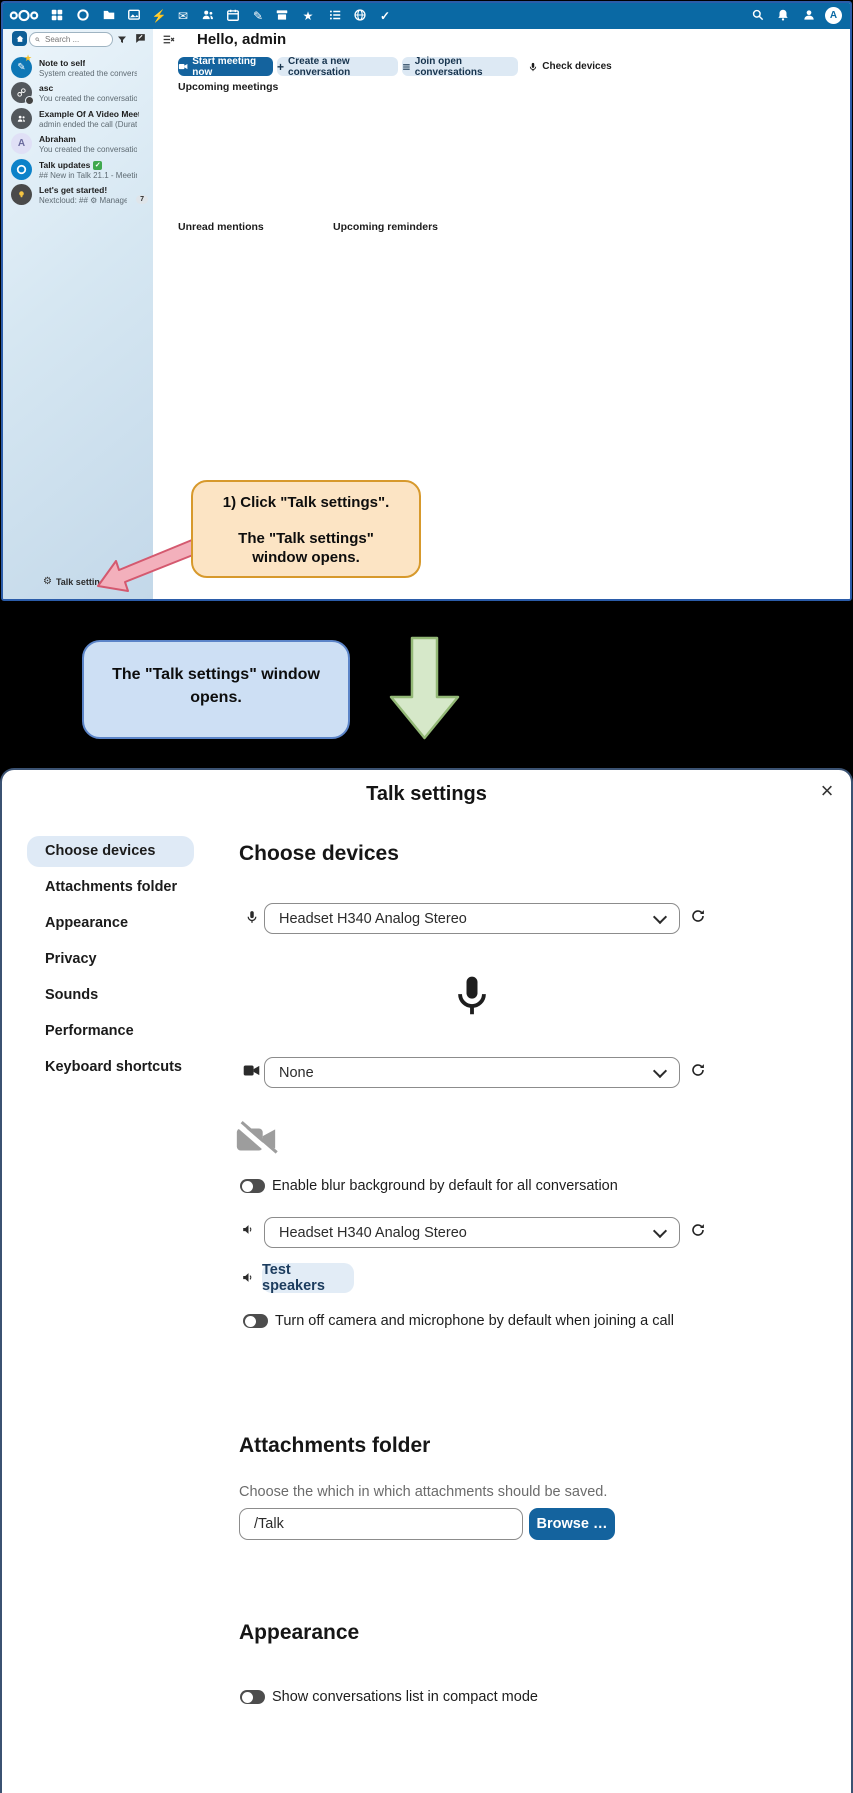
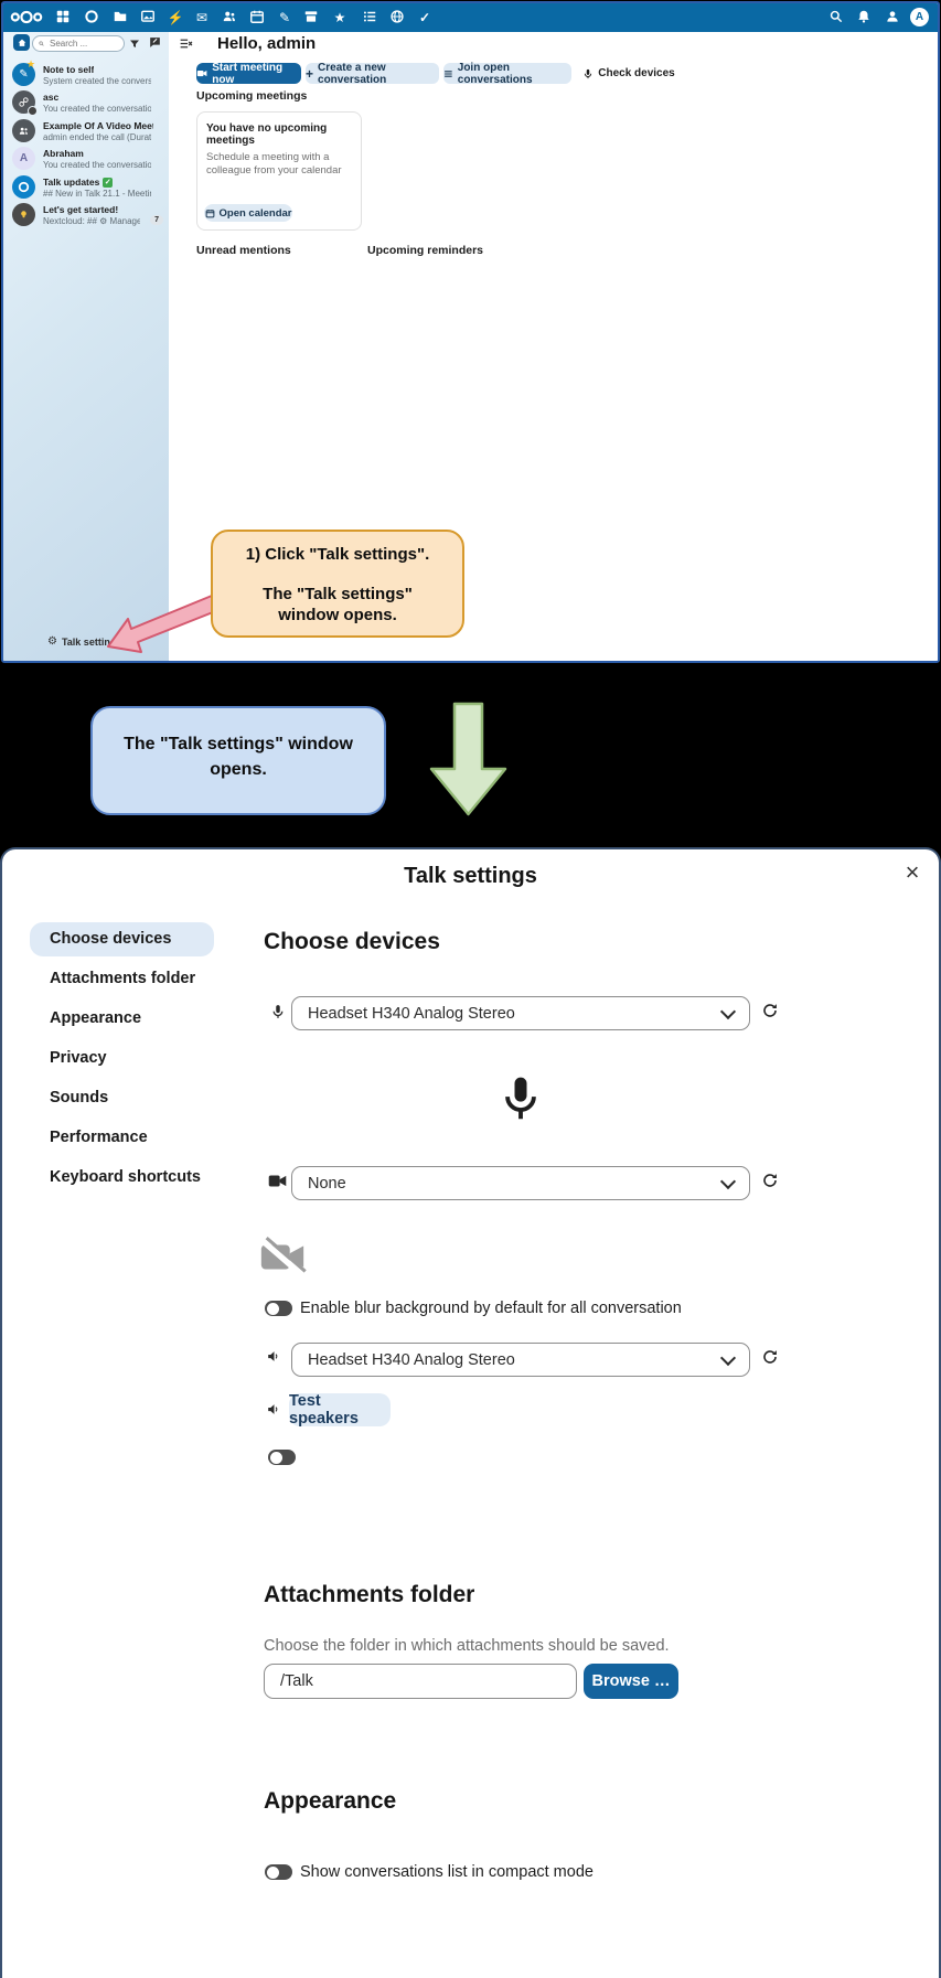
  ⚡
  ✉
  ✎
  ★
  ✓
  A
  Search ...
  ✎
  ★
  Note to self
  System created the convers
  asc
  You created the conversatio
  Example Of A Video Mee
  admin ended the call (Durat
  A
  Abraham
  You created the conversatio
  Talk updates
  ## New in Talk 21.1 - Meeti
  Let's get started!
  Nextcloud: ## ⚙ Manage
  ⚙
  Talk settin
  Hello, admin
  Start meeting now
  +
  Create a new conversation
  Join open conversations
  Check devices
  Upcoming meetings
+ You have no upcoming meetings
+ Schedule a meeting with a colleague from your calendar
+ Open calendar
  Unread mentions
  Upcoming reminders
  1) Click "Talk settings".
  The "Talk settings" window opens.
  The "Talk settings" window opens.
  Talk settings
  ×
  Choose devices
  Attachments folder
  Appearance
  Privacy
  Sounds
  Performance
  Keyboard shortcuts
  Choose devices
  Headset H340 Analog Stereo
  None
  Enable blur background by default for all conversation
  Headset H340 Analog Stereo
  Test speakers
- Turn off camera and microphone by default when joining a call
  Attachments folder
- Choose the which in which attachments should be saved.
+ Choose the folder in which attachments should be saved.
  /Talk
  Browse …
  Appearance
  Show conversations list in compact mode
